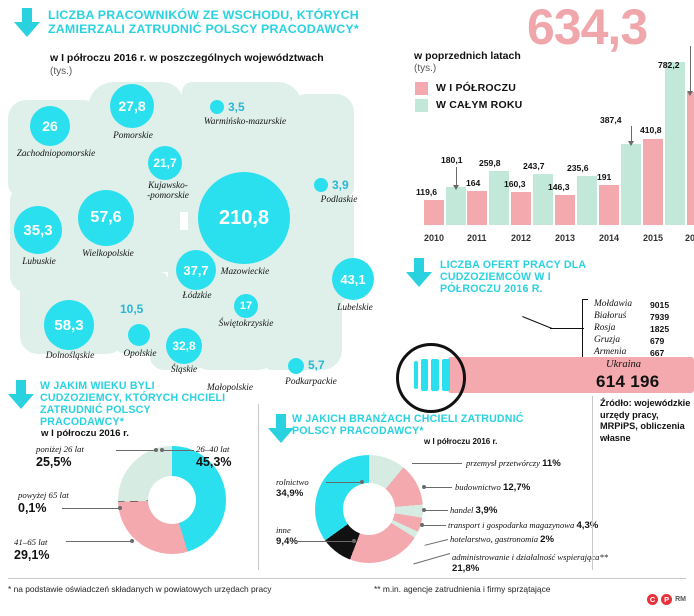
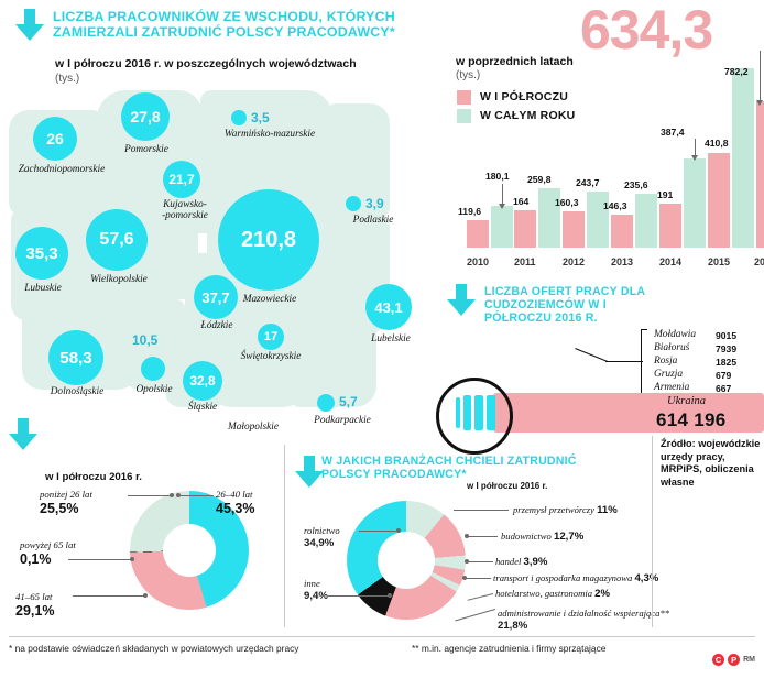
  LICZBA PRACOWNIKÓW ZE WSCHODU, KTÓRYCH ZAMIERZALI ZATRUDNIĆ POLSCY PRACODAWCY*
  w I półroczu 2016 r. w poszczególnych województwach
  (tys.)
  634,3
  26
  Zachodniopomorskie
  27,8
  Pomorskie
  3,5
  Warmińsko-mazurskie
  21,7
  Kujawsko-
  -pomorskie
  3,9
  Podlaskie
  35,3
  Lubuskie
  57,6
  Wielkopolskie
  210,8
  Mazowieckie
  37,7
  Łódzkie
  43,1
  Lubelskie
  58,3
  Dolnośląskie
  10,5
  Opolskie
  32,8
  Śląskie
  17
  Świętokrzyskie
  Małopolskie
  5,7
  Podkarpackie
  w poprzednich latach
  (tys.)
  W I PÓŁROCZU
  W CAŁYM ROKU
  119,6
  180,1
  2010
  164
  259,8
  2011
  160,3
  243,7
  2012
  146,3
  235,6
  2013
  191
  387,4
  2014
  410,8
  2015
  782,2
  LICZBA OFERT PRACY DLA CUDZOZIEMCÓW W I PÓŁROCZU 2016 R.
  Mołdawia
  9015
  Białoruś
  7939
  Rosja
  1825
  Gruzja
  679
  Armenia
  667
  Ukraina
  614 196
- W JAKIM WIEKU BYLI CUDZOZIEMCY, KTÓRYCH CHCIELI ZATRUDNIĆ POLSCY PRACODAWCY*
  w I półroczu 2016 r.
  poniżej 26 lat
  25,5%
  26–40 lat
  45,3%
  powyżej 65 lat
  0,1%
  41–65 lat
  29,1%
  W JAKICH BRANŻACH CHCIELI ZATRUDNIĆ POLSCY PRACODAWCY*
  w I półroczu 2016 r.
  rolnictwo
  34,9%
  inne
  9,4%
  przemysł przetwórczy 11%
  budownictwo 12,7%
  handel 3,9%
  transport i gospodarka magazynowa 4,3%
  hotelarstwo, gastronomia 2%
  administrowanie i działalność wspierająca**
  21,8%
  Źródło: wojewódzkie urzędy pracy, MRPiPS, obliczenia własne
  * na podstawie oświadczeń składanych w powiatowych urzędach pracy
  ** m.in. agencje zatrudnienia i firmy sprzątające
  C
  P
